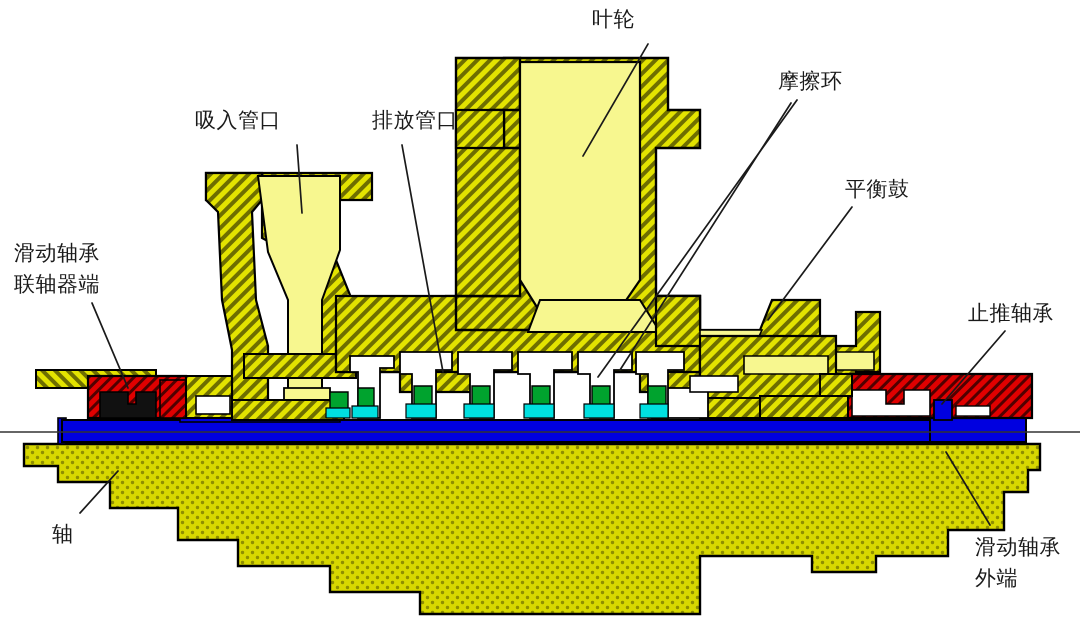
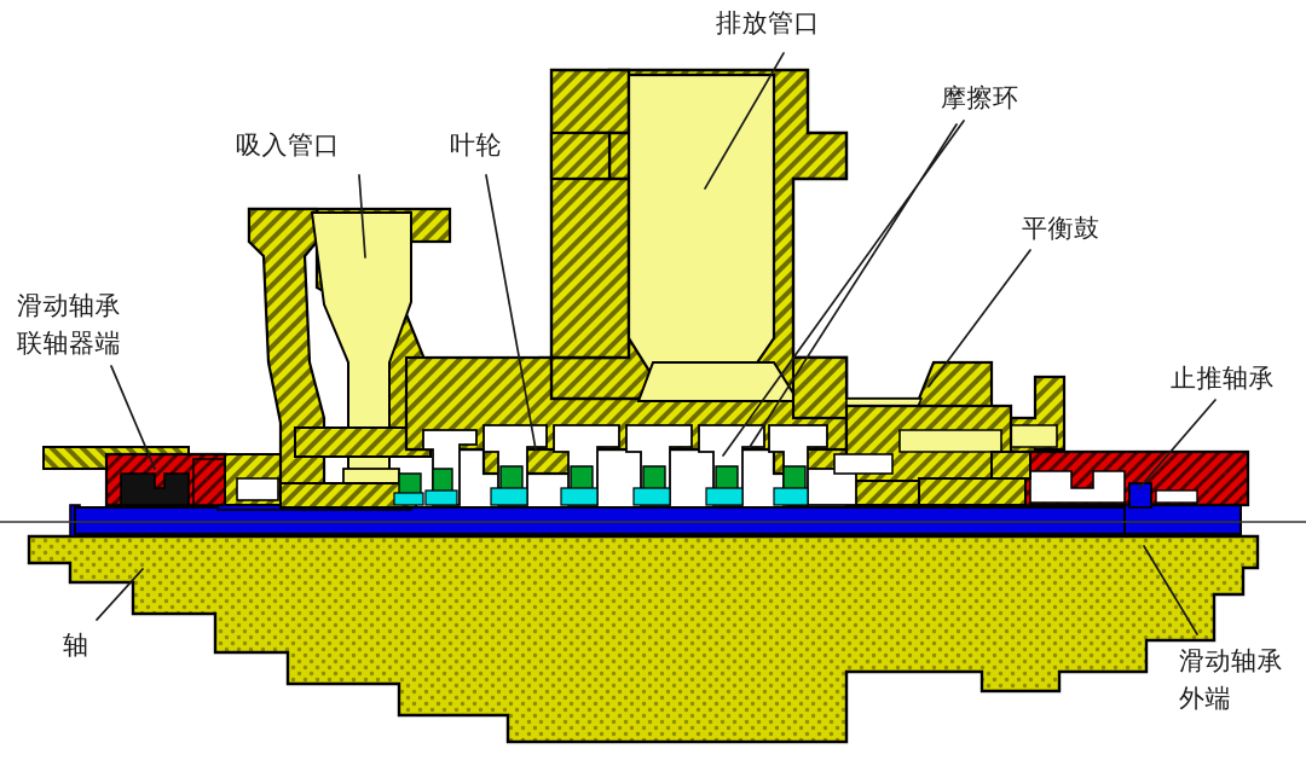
- 叶轮
+ 排放管口
  摩擦环
  吸入管口
- 排放管口
+ 叶轮
  平衡鼓
  滑动轴承
  联轴器端
  止推轴承
  轴
  滑动轴承
  外端
